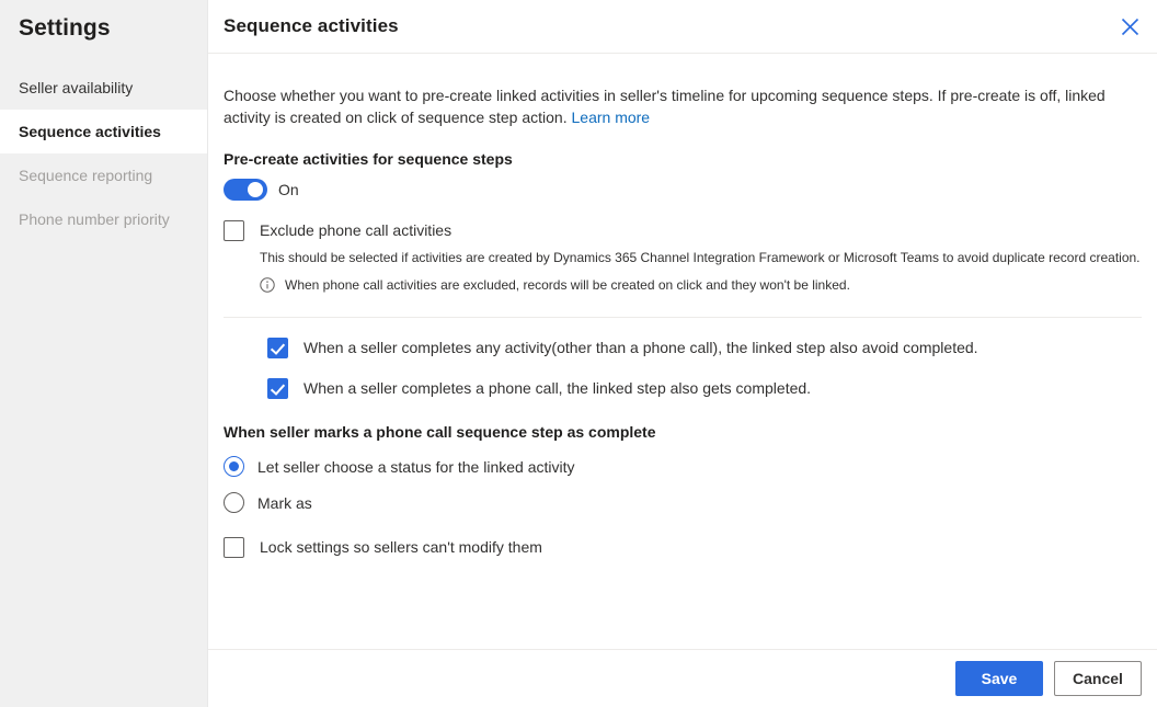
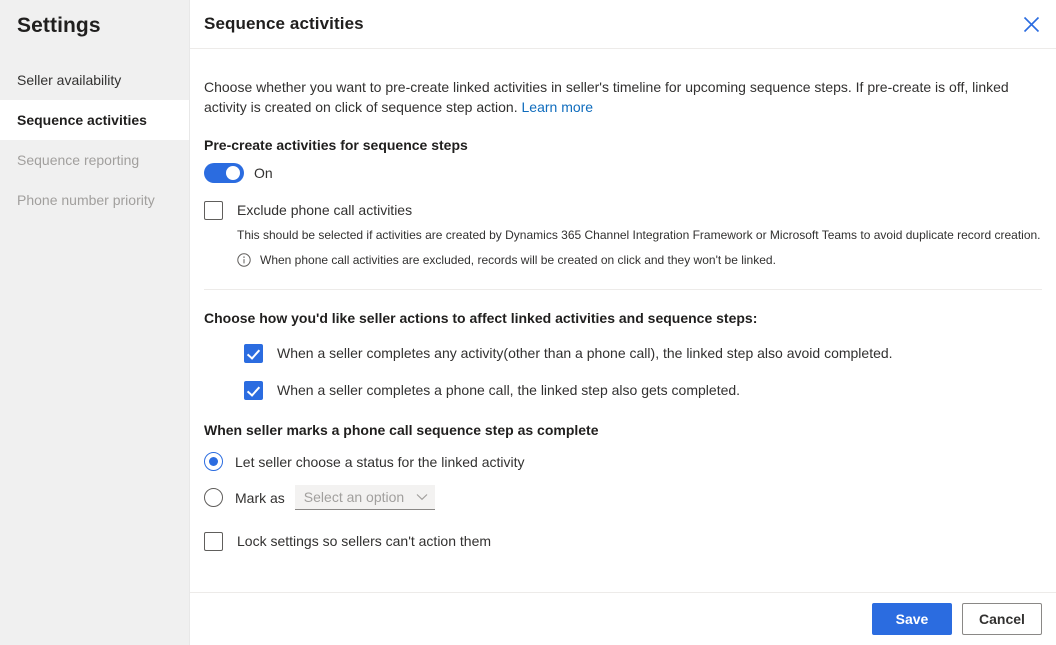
  Settings
  Seller availability
  Sequence activities
  Sequence reporting
  Phone number priority
  Sequence activities
  Choose whether you want to pre-create linked activities in seller's timeline for upcoming sequence steps. If pre-create is off, linked activity is created on click of sequence step action. Learn more
  Pre-create activities for sequence steps
  On
  Exclude phone call activities
  This should be selected if activities are created by Dynamics 365 Channel Integration Framework or Microsoft Teams to avoid duplicate record creation.
  When phone call activities are excluded, records will be created on click and they won't be linked.
+ Choose how you'd like seller actions to affect linked activities and sequence steps:
  When a seller completes any activity(other than a phone call), the linked step also avoid completed.
  When a seller completes a phone call, the linked step also gets completed.
  When seller marks a phone call sequence step as complete
  Let seller choose a status for the linked activity
  Mark as
+ Select an option
- Lock settings so sellers can't modify them
+ Lock settings so sellers can't action them
  Save
  Cancel
